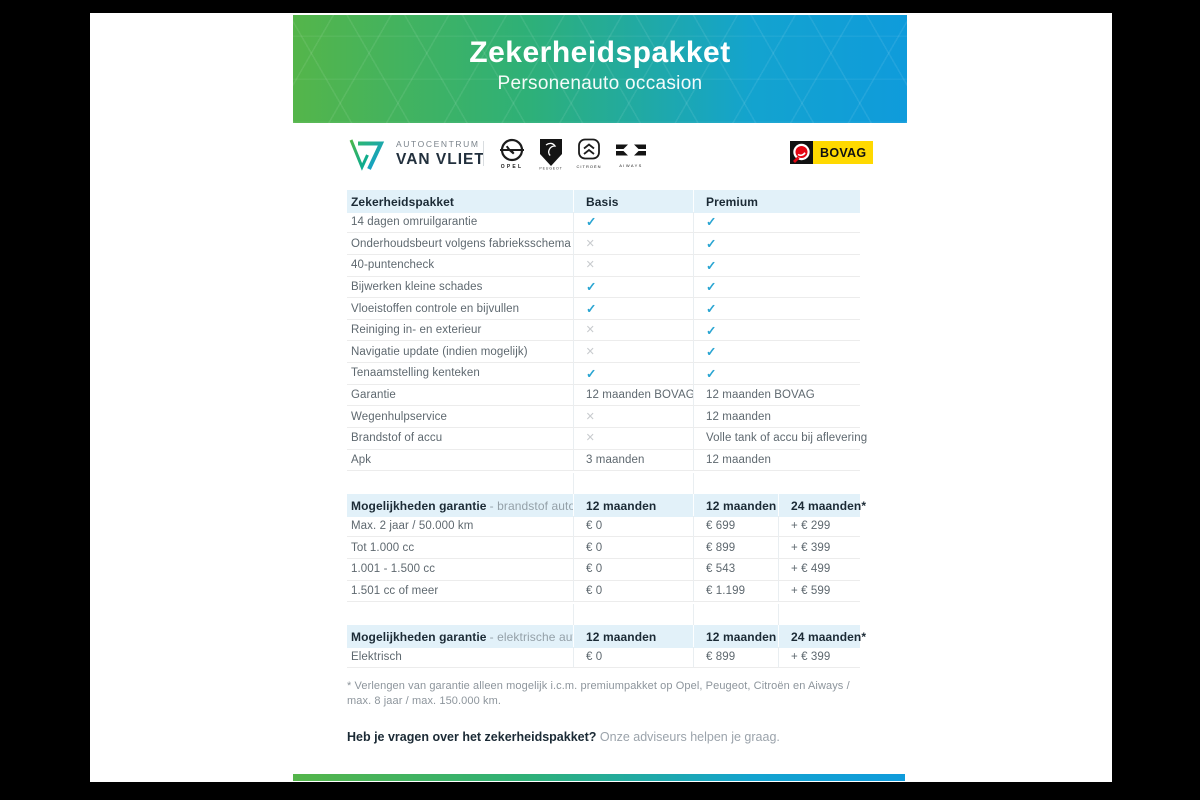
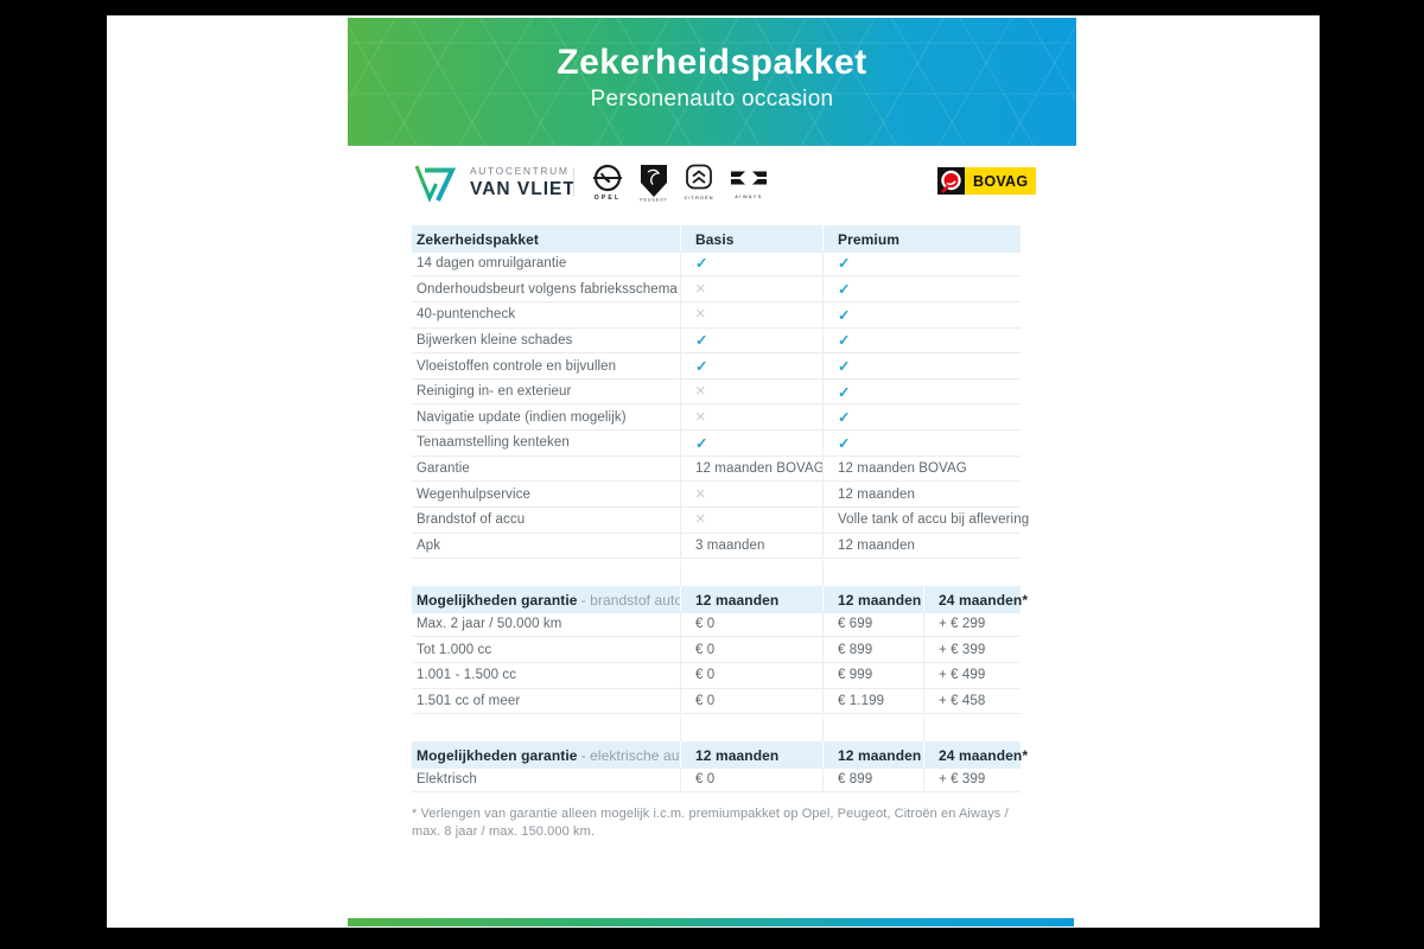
  Zekerheidspakket
  Personenauto occasion
  AUTOCENTRUM
  VAN VLIET
  BOVAG
  Zekerheidspakket
  Basis
  Premium
  14 dagen omruilgarantie
  ✓
  ✓
  Onderhoudsbeurt volgens fabrieksschema
  ×
  ✓
  40-puntencheck
  ×
  ✓
  Bijwerken kleine schades
  ✓
  ✓
  Vloeistoffen controle en bijvullen
  ✓
  ✓
  Reiniging in- en exterieur
  ×
  ✓
  Navigatie update (indien mogelijk)
  ×
  ✓
  Tenaamstelling kenteken
  ✓
  ✓
  Garantie
  12 maanden BOVAG
  12 maanden BOVAG
  Wegenhulpservice
  ×
  12 maanden
  Brandstof of accu
  ×
  Volle tank of accu bij aflevering
  Apk
  3 maanden
  12 maanden
  Mogelijkheden garantie
  - brandstof auto
  12 maanden
  12 maanden
  24 maanden*
  Max. 2 jaar / 50.000 km
  € 0
  € 699
  + € 299
  Tot 1.000 cc
  € 0
  € 899
  + € 399
  1.001 - 1.500 cc
  € 0
- € 543
+ € 999
  + € 499
  1.501 cc of meer
  € 0
  € 1.199
- + € 599
+ + € 458
  Mogelijkheden garantie
  - elektrische au
  12 maanden
  12 maanden
  24 maanden*
  Elektrisch
  € 0
  € 899
  + € 399
  * Verlengen van garantie alleen mogelijk i.c.m. premiumpakket op Opel, Peugeot, Citroën en Aiways / max. 8 jaar / max. 150.000 km.
- Heb je vragen over het zekerheidspakket? Onze adviseurs helpen je graag.
